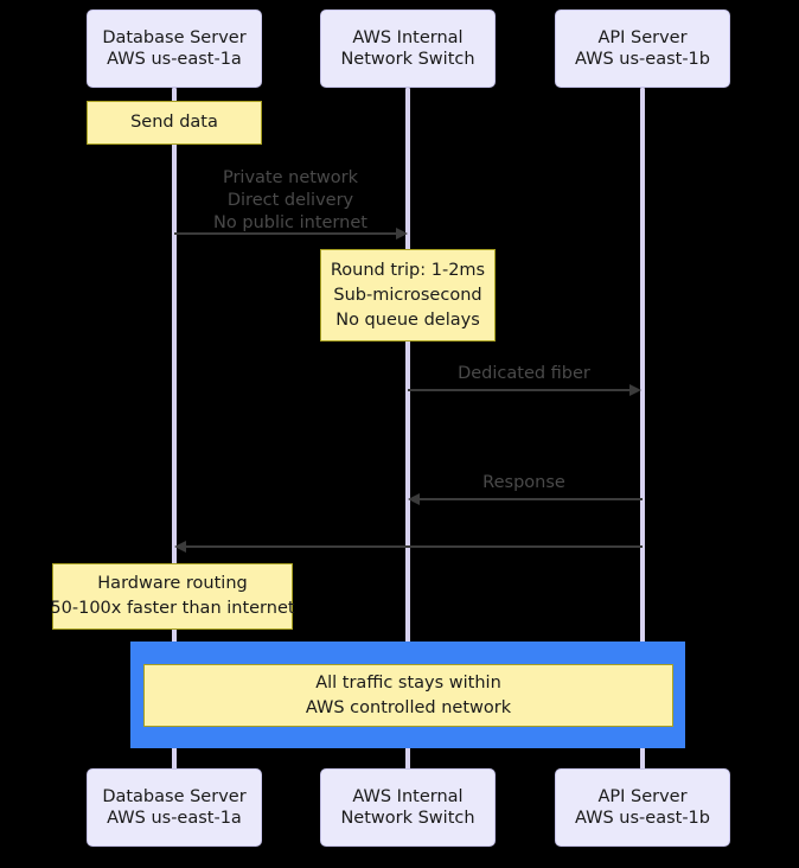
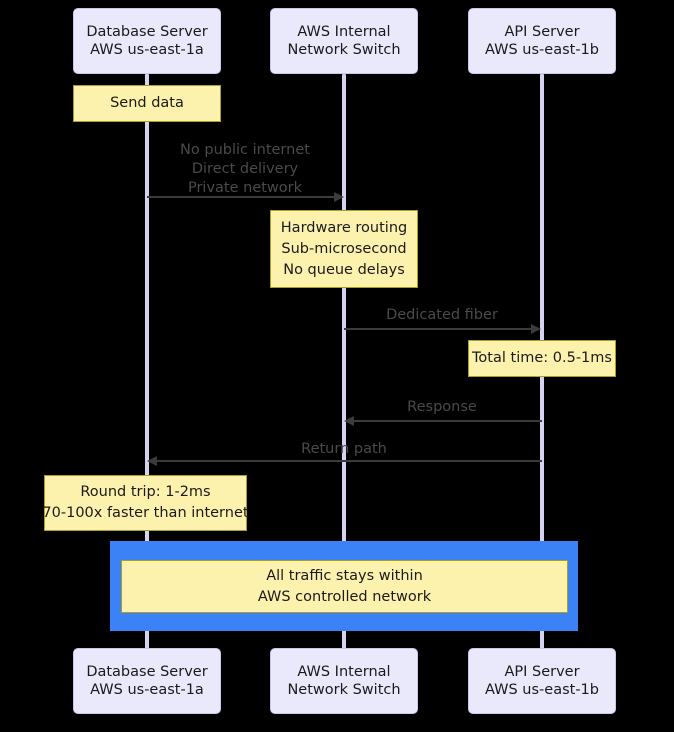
  Database Server
  AWS us-east-1a
  AWS Internal
  Network Switch
  API Server
  AWS us-east-1b
  Send data
- Private network
+ No public internet
  Direct delivery
- No public internet
+ Private network
- Round trip: 1-2ms
+ Hardware routing
  Sub-microsecond
  No queue delays
  Dedicated fiber
+ Total time: 0.5-1ms
  Response
+ Return path
- Hardware routing
+ Round trip: 1-2ms
- 50-100x faster than internet
+ 70-100x faster than internet
  All traffic stays within
  AWS controlled network
  Database Server
  AWS us-east-1a
  AWS Internal
  Network Switch
  API Server
  AWS us-east-1b
